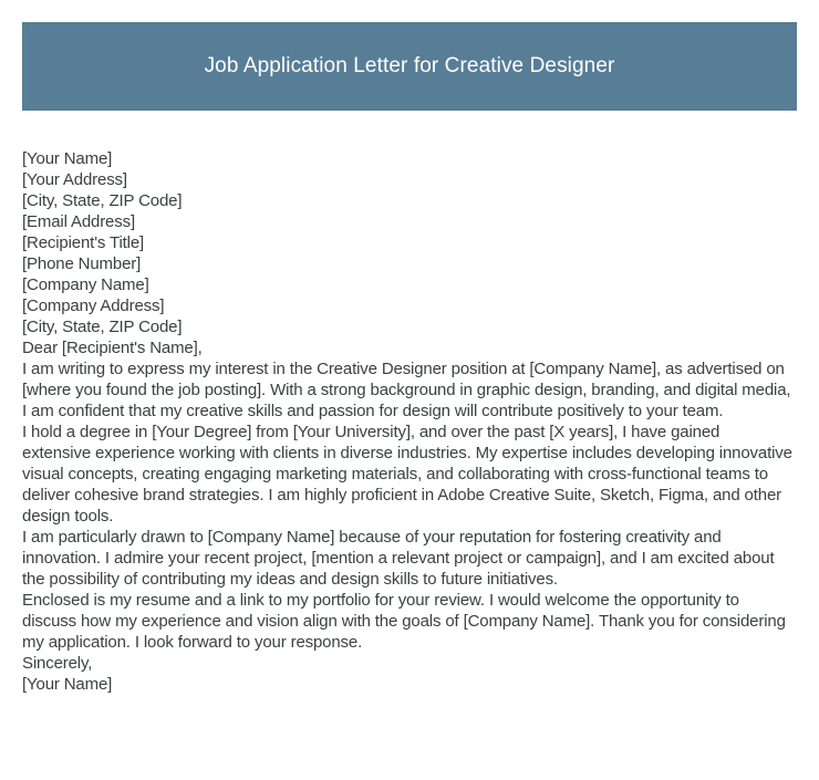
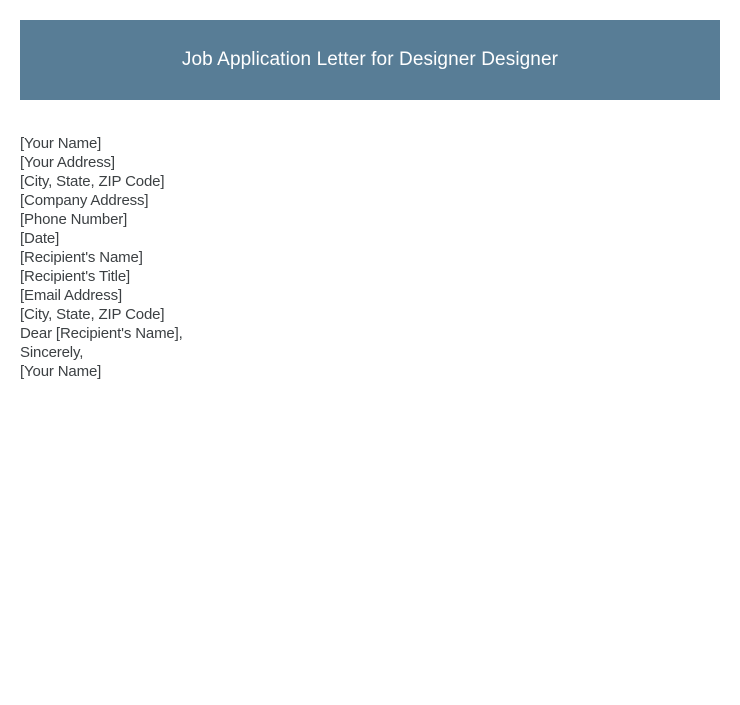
- Job Application Letter for Creative Designer
+ Job Application Letter for Designer Designer
  [Your Name]
  [Your Address]
  [City, State, ZIP Code]
- [Email Address]
+ [Company Address]
- [Recipient's Title]
+ [Phone Number]
+ [Date]
+ [Recipient's Name]
- [Phone Number]
+ [Recipient's Title]
- [Company Name]
- [Company Address]
+ [Email Address]
  [City, State, ZIP Code]
  Dear [Recipient's Name],
- I am writing to express my interest in the Creative Designer position at [Company Name], as advertised on [where you found the job posting]. With a strong background in graphic design, branding, and digital media, I am confident that my creative skills and passion for design will contribute positively to your team.
- I hold a degree in [Your Degree] from [Your University], and over the past [X years], I have gained extensive experience working with clients in diverse industries. My expertise includes developing innovative visual concepts, creating engaging marketing materials, and collaborating with cross-functional teams to deliver cohesive brand strategies. I am highly proficient in Adobe Creative Suite, Sketch, Figma, and other design tools.
- I am particularly drawn to [Company Name] because of your reputation for fostering creativity and innovation. I admire your recent project, [mention a relevant project or campaign], and I am excited about the possibility of contributing my ideas and design skills to future initiatives.
- Enclosed is my resume and a link to my portfolio for your review. I would welcome the opportunity to discuss how my experience and vision align with the goals of [Company Name]. Thank you for considering my application. I look forward to your response.
  Sincerely,
  [Your Name]
